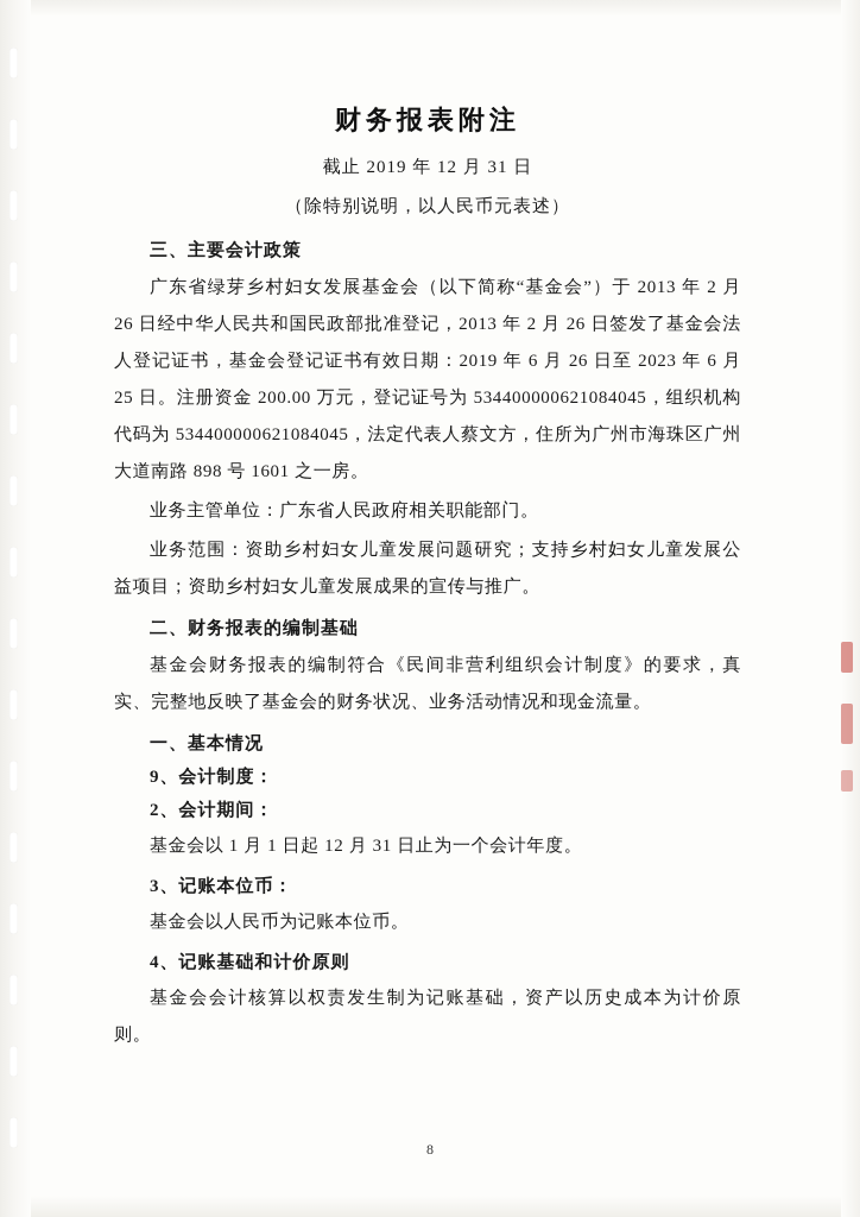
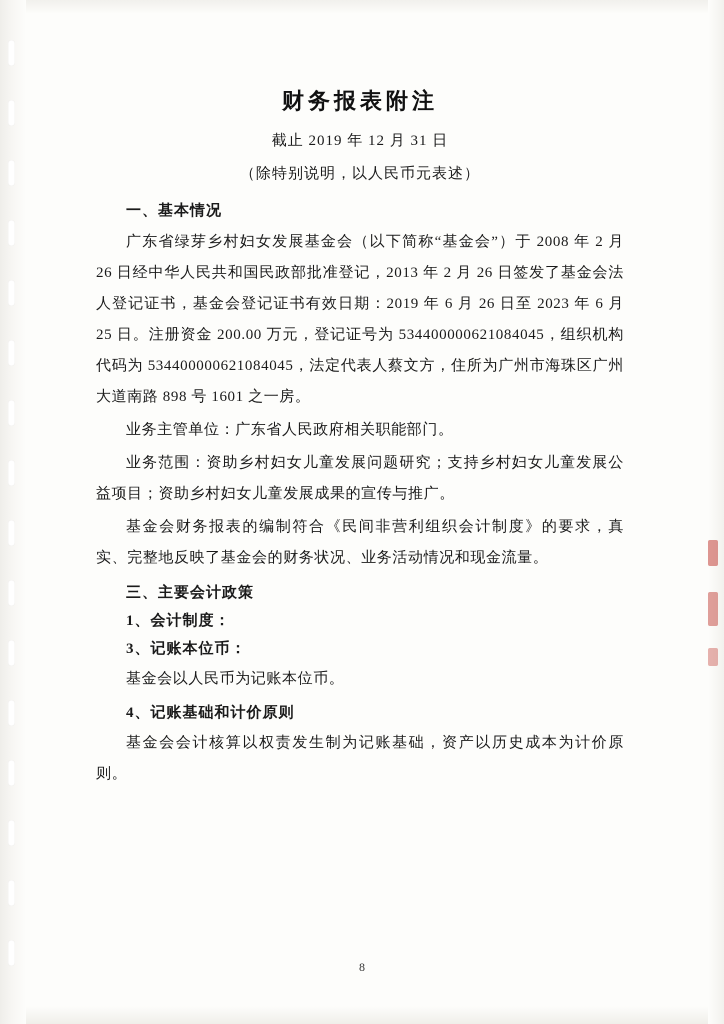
  财务报表附注
  截止 2019 年 12 月 31 日
  （除特别说明，以人民币元表述）
- 三、主要会计政策
+ 一、基本情况
- 广东省绿芽乡村妇女发展基金会（以下简称“基金会”）于 2013 年 2 月 26 日经中华人民共和国民政部批准登记，2013 年 2 月 26 日签发了基金会法人登记证书，基金会登记证书有效日期：2019 年 6 月 26 日至 2023 年 6 月 25 日。注册资金 200.00 万元，登记证号为 534400000621084045，组织机构代码为 534400000621084045，法定代表人蔡文方，住所为广州市海珠区广州大道南路 898 号 1601 之一房。
+ 广东省绿芽乡村妇女发展基金会（以下简称“基金会”）于 2008 年 2 月 26 日经中华人民共和国民政部批准登记，2013 年 2 月 26 日签发了基金会法人登记证书，基金会登记证书有效日期：2019 年 6 月 26 日至 2023 年 6 月 25 日。注册资金 200.00 万元，登记证号为 534400000621084045，组织机构代码为 534400000621084045，法定代表人蔡文方，住所为广州市海珠区广州大道南路 898 号 1601 之一房。
  业务主管单位：广东省人民政府相关职能部门。
  业务范围：资助乡村妇女儿童发展问题研究；支持乡村妇女儿童发展公益项目；资助乡村妇女儿童发展成果的宣传与推广。
- 二、财务报表的编制基础
  基金会财务报表的编制符合《民间非营利组织会计制度》的要求，真实、完整地反映了基金会的财务状况、业务活动情况和现金流量。
- 一、基本情况
+ 三、主要会计政策
- 9、会计制度：
+ 1、会计制度：
- 2、会计期间：
- 基金会以 1 月 1 日起 12 月 31 日止为一个会计年度。
  3、记账本位币：
  基金会以人民币为记账本位币。
  4、记账基础和计价原则
  基金会会计核算以权责发生制为记账基础，资产以历史成本为计价原则。
  8
